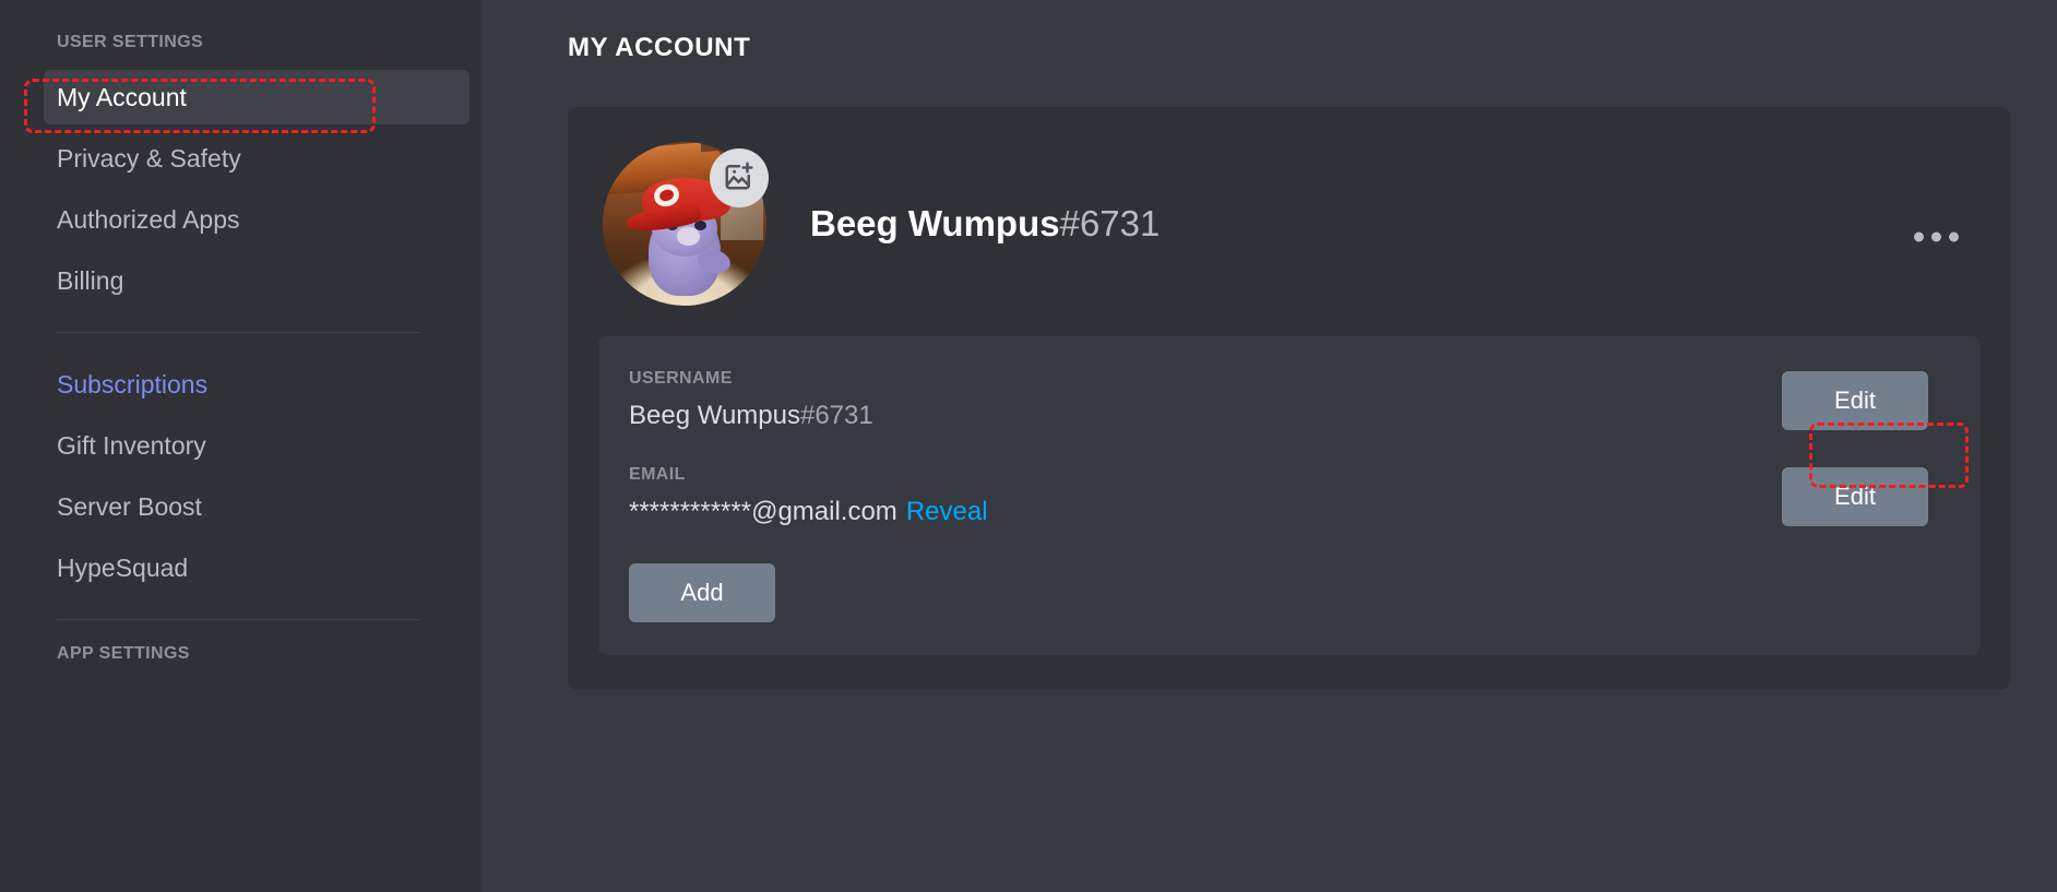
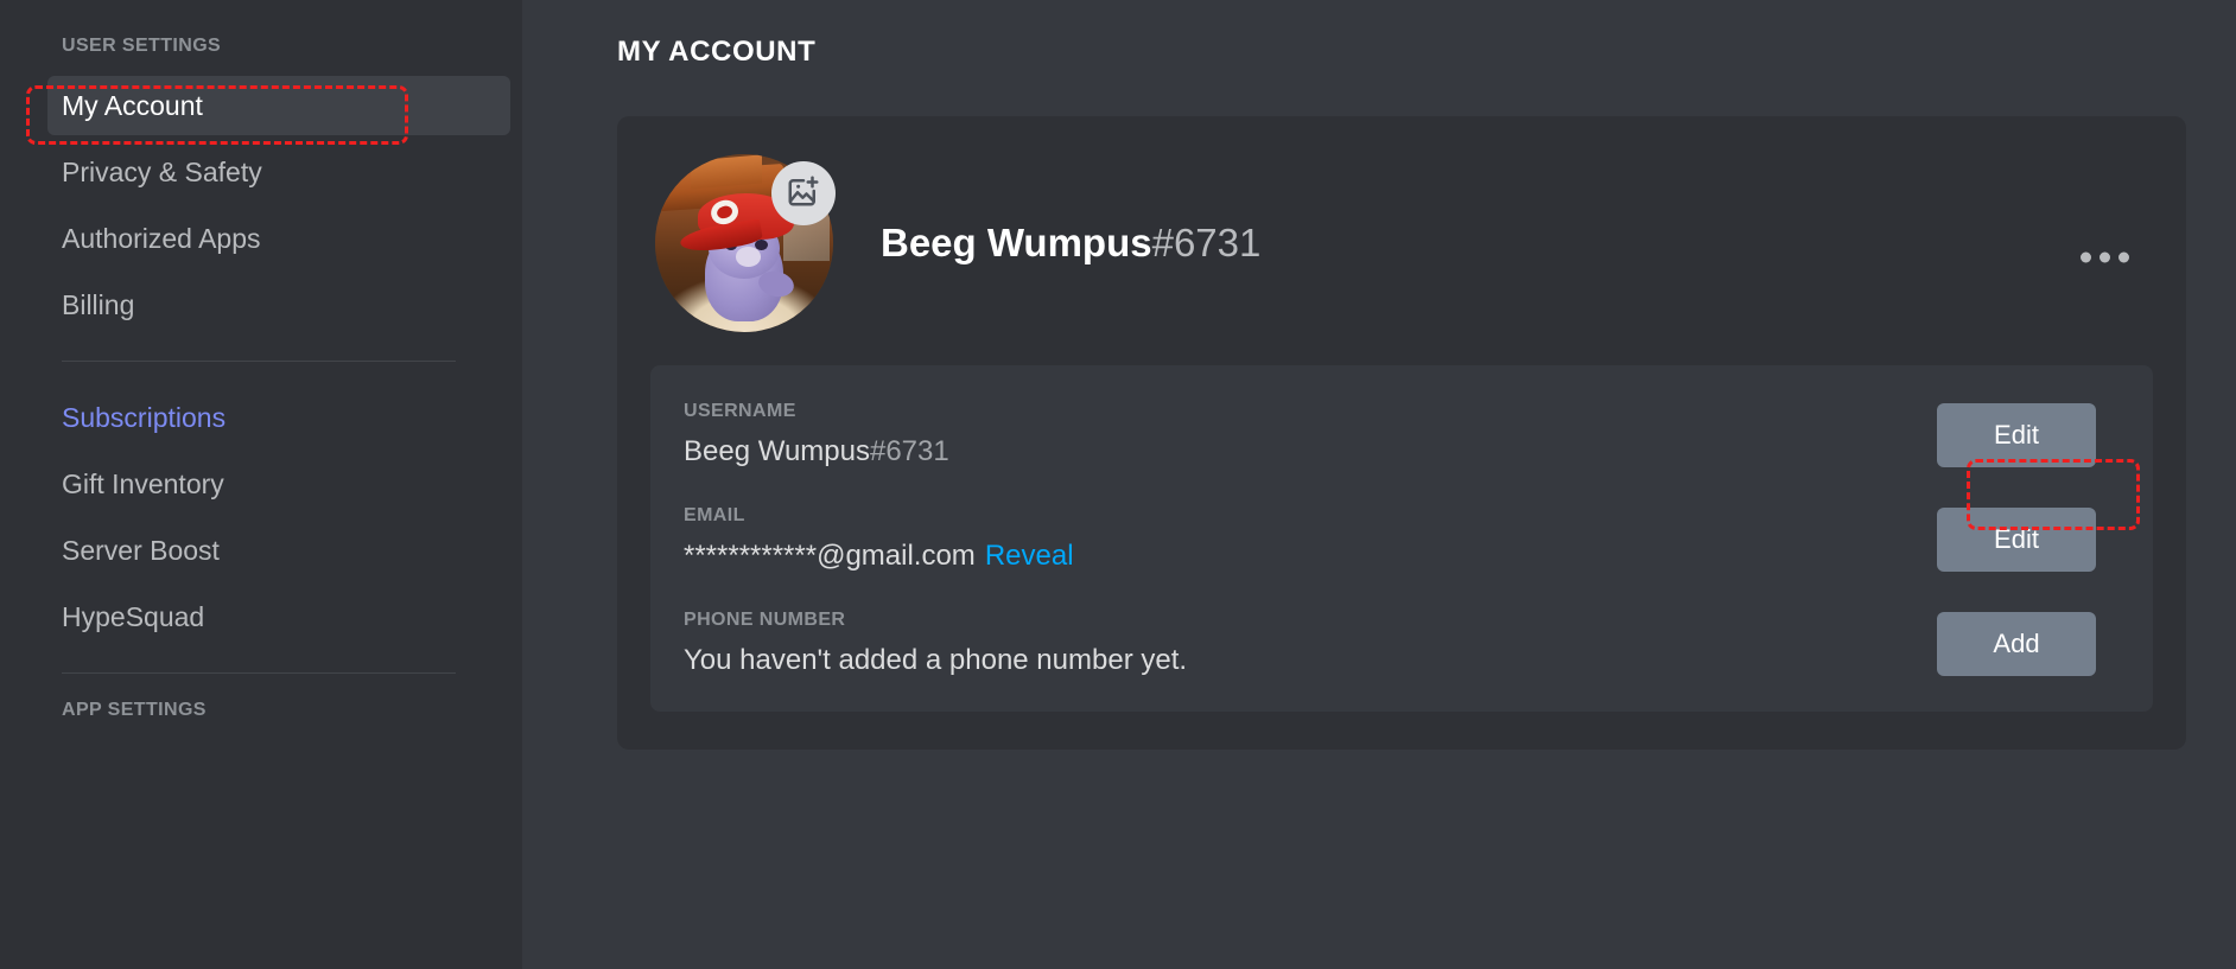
  USER SETTINGS
  My Account
  Privacy & Safety
  Authorized Apps
  Billing
  Subscriptions
  Gift Inventory
  Server Boost
  HypeSquad
  APP SETTINGS
  MY ACCOUNT
  Beeg Wumpus#6731
  USERNAME
  Beeg Wumpus#6731
  Edit
  EMAIL
  ************@gmail.com Reveal
  Edit
+ PHONE NUMBER
+ You haven't added a phone number yet.
  Add
